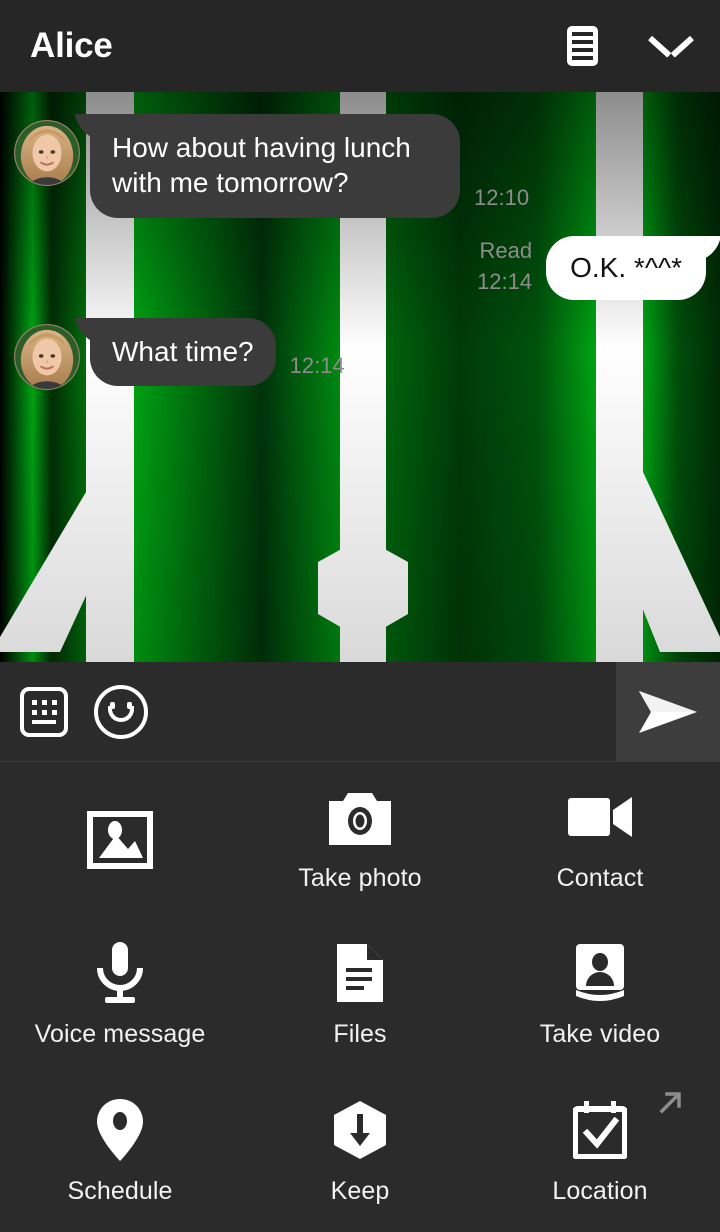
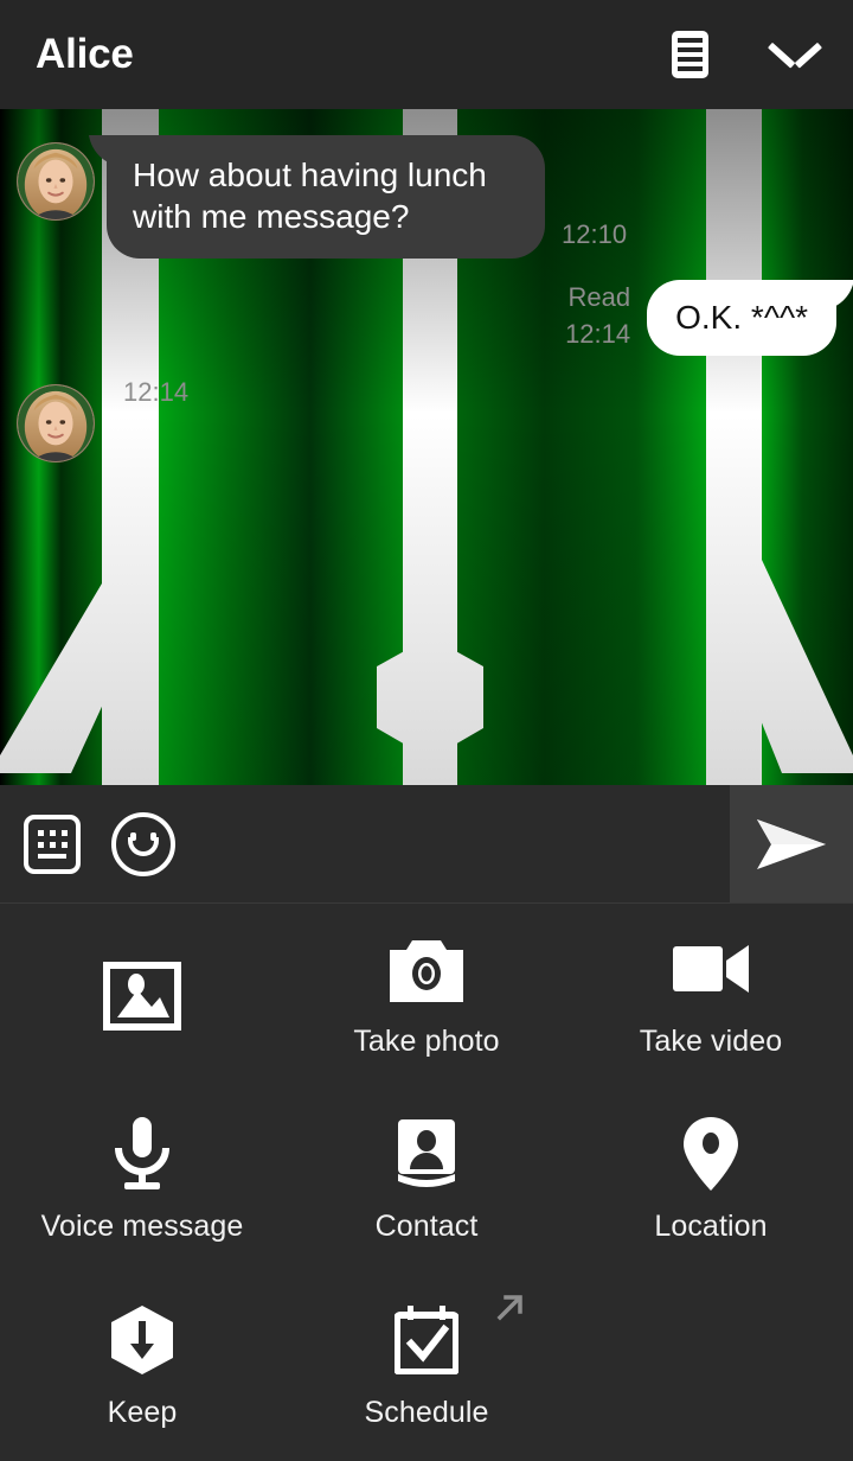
  Alice
- How about having lunch with me tomorrow?
+ How about having lunch with me message?
  12:10
  Read
  12:14
  O.K. *^^*
- What time?
  12:14
  Take photo
- Contact
+ Take video
  Voice message
- Files
- Take video
+ Contact
- Schedule
+ Location
  Keep
- Location
+ Schedule
